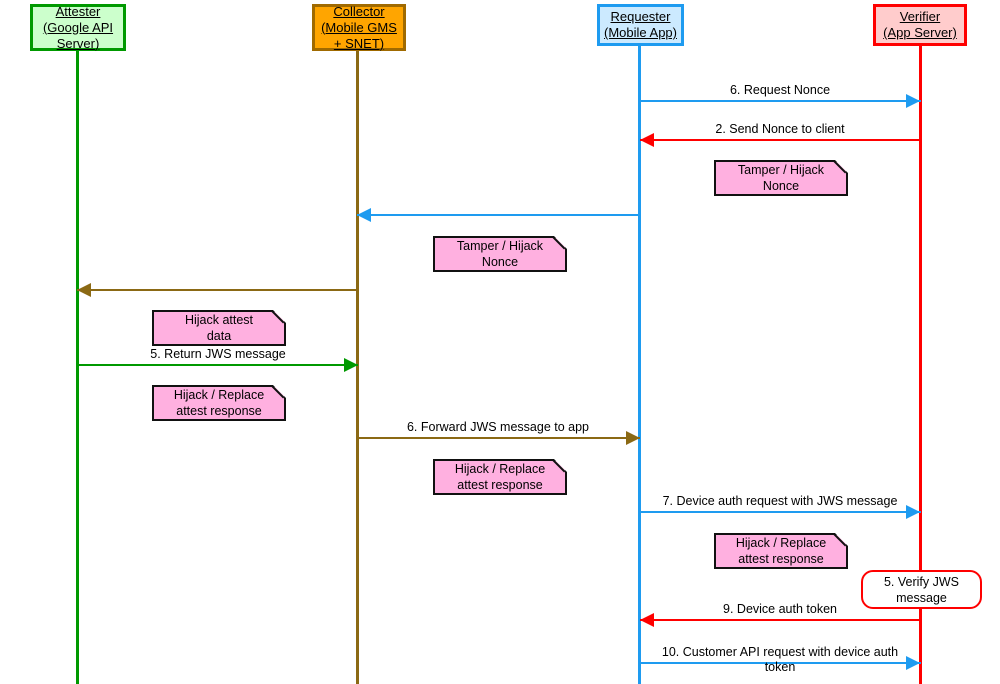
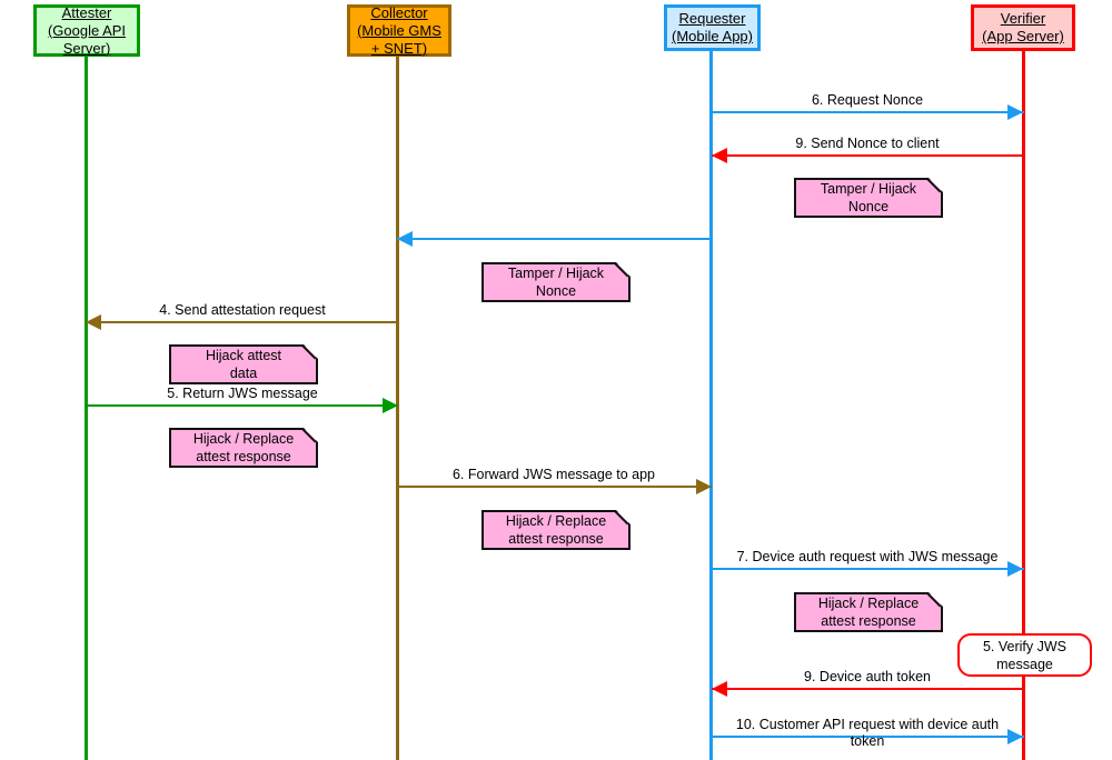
  Attester
  (Google API Server)
  Collector
  (Mobile GMS + SNET)
  Requester
  (Mobile App)
  Verifier
  (App Server)
  6. Request Nonce
- 2. Send Nonce to client
+ 9. Send Nonce to client
  Tamper / Hijack
  Nonce
  Tamper / Hijack
  Nonce
+ 4. Send attestation request
  Hijack attest
  data
  5. Return JWS message
  Hijack / Replace
  attest response
  6. Forward JWS message to app
  Hijack / Replace
  attest response
  7. Device auth request with JWS message
  Hijack / Replace
  attest response
  5. Verify JWS message
  9. Device auth token
  10. Customer API request with device auth token
